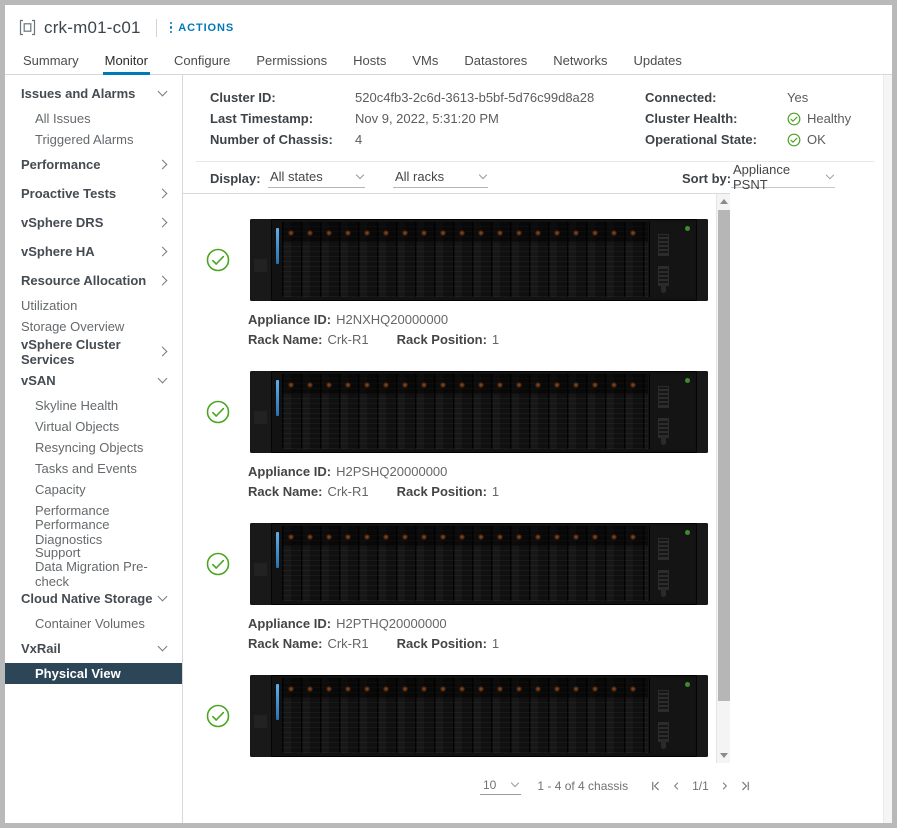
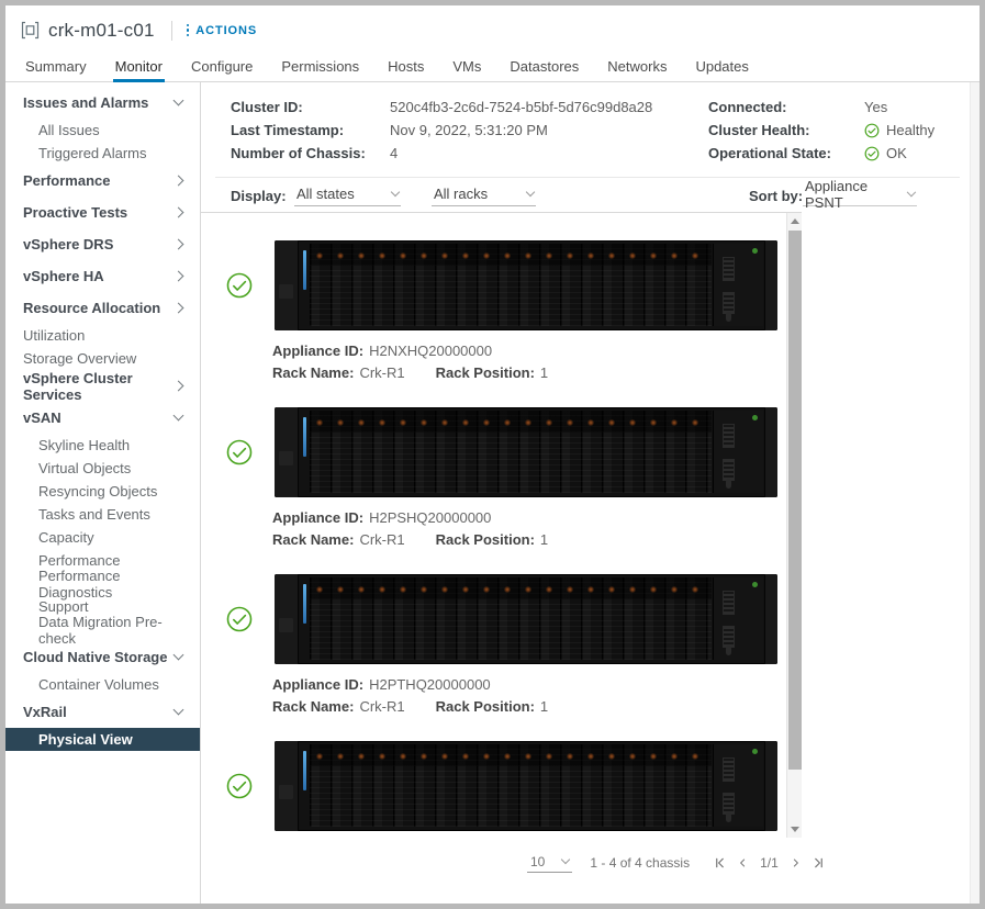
  crk-m01-c01
  ACTIONS
  Summary
  Monitor
  Configure
  Permissions
  Hosts
  VMs
  Datastores
  Networks
  Updates
  Issues and Alarms
  All Issues
  Triggered Alarms
  Performance
  Proactive Tests
  vSphere DRS
  vSphere HA
  Resource Allocation
  Utilization
  Storage Overview
  vSphere Cluster Services
  vSAN
  Skyline Health
  Virtual Objects
  Resyncing Objects
  Tasks and Events
  Capacity
  Performance
  Performance Diagnostics
  Support
  Data Migration Pre-check
  Cloud Native Storage
  Container Volumes
  VxRail
  Physical View
  Cluster ID:
- 520c4fb3-2c6d-3613-b5bf-5d76c99d8a28
+ 520c4fb3-2c6d-7524-b5bf-5d76c99d8a28
  Last Timestamp:
  Nov 9, 2022, 5:31:20 PM
  Number of Chassis:
  4
  Connected:
  Yes
  Cluster Health:
  Healthy
  Operational State:
  OK
  Display:
  All states
  All racks
  Sort by:
  Appliance PSNT
  Appliance ID:
  H2NXHQ20000000
  Rack Name:
  Crk-R1
  Rack Position:
  1
  Appliance ID:
  H2PSHQ20000000
  Rack Name:
  Crk-R1
  Rack Position:
  1
  Appliance ID:
  H2PTHQ20000000
  Rack Name:
  Crk-R1
  Rack Position:
  1
  10
  1 - 4 of 4 chassis
  1/1
